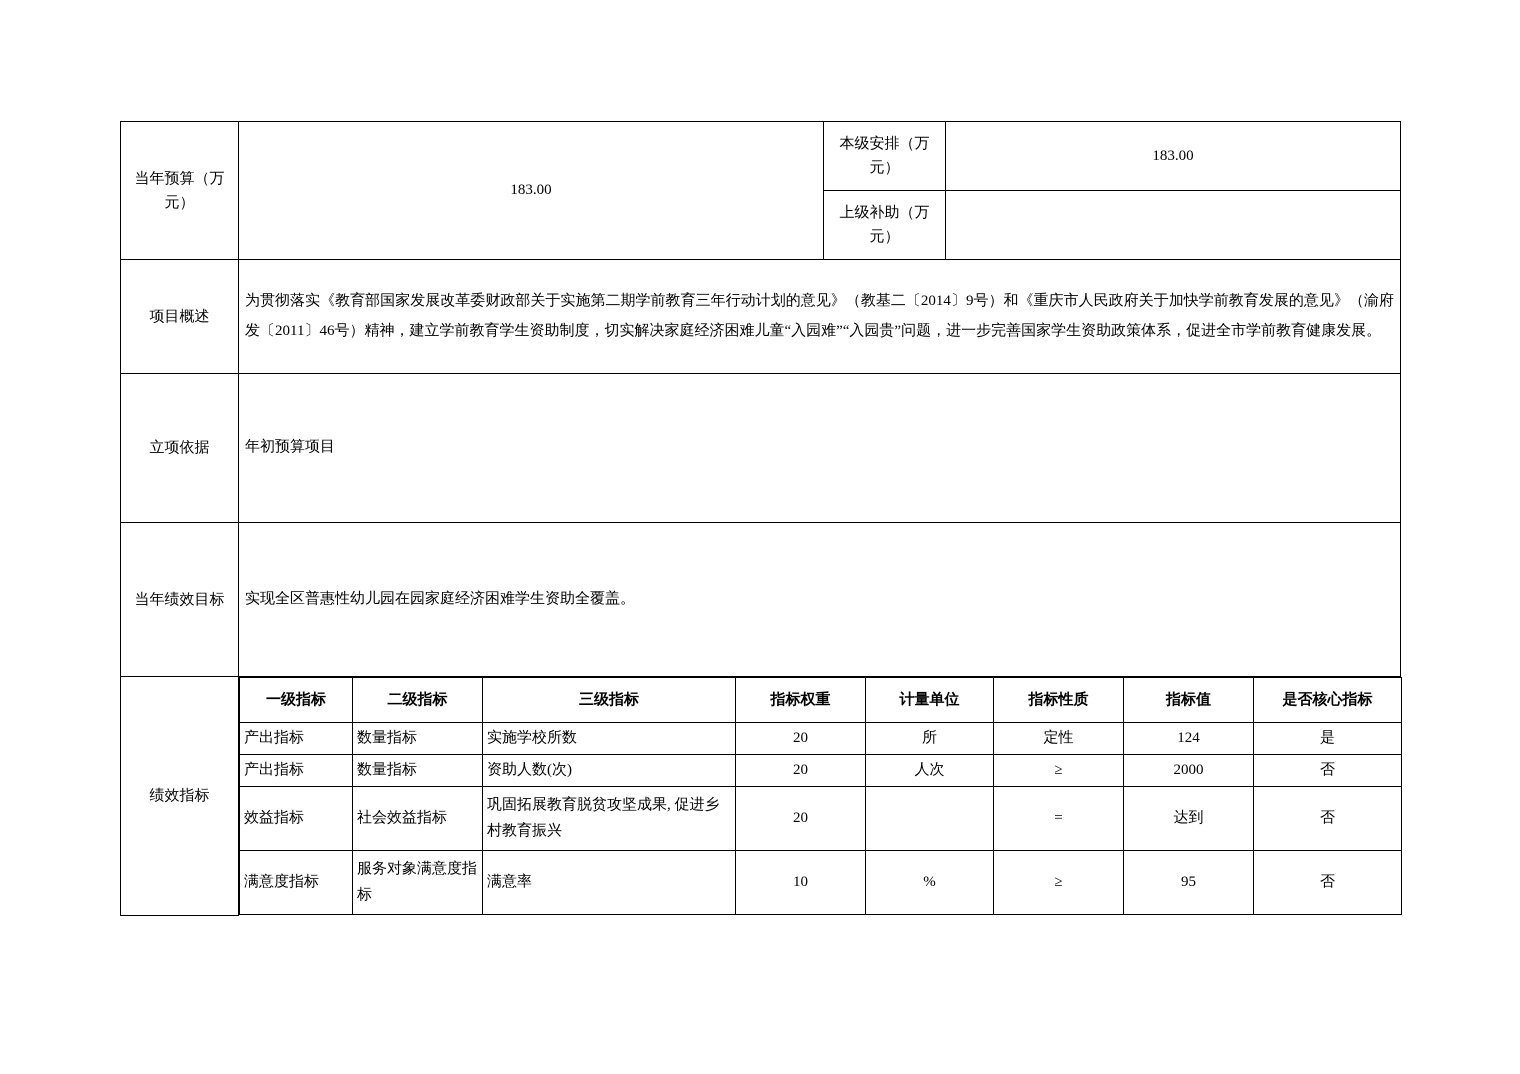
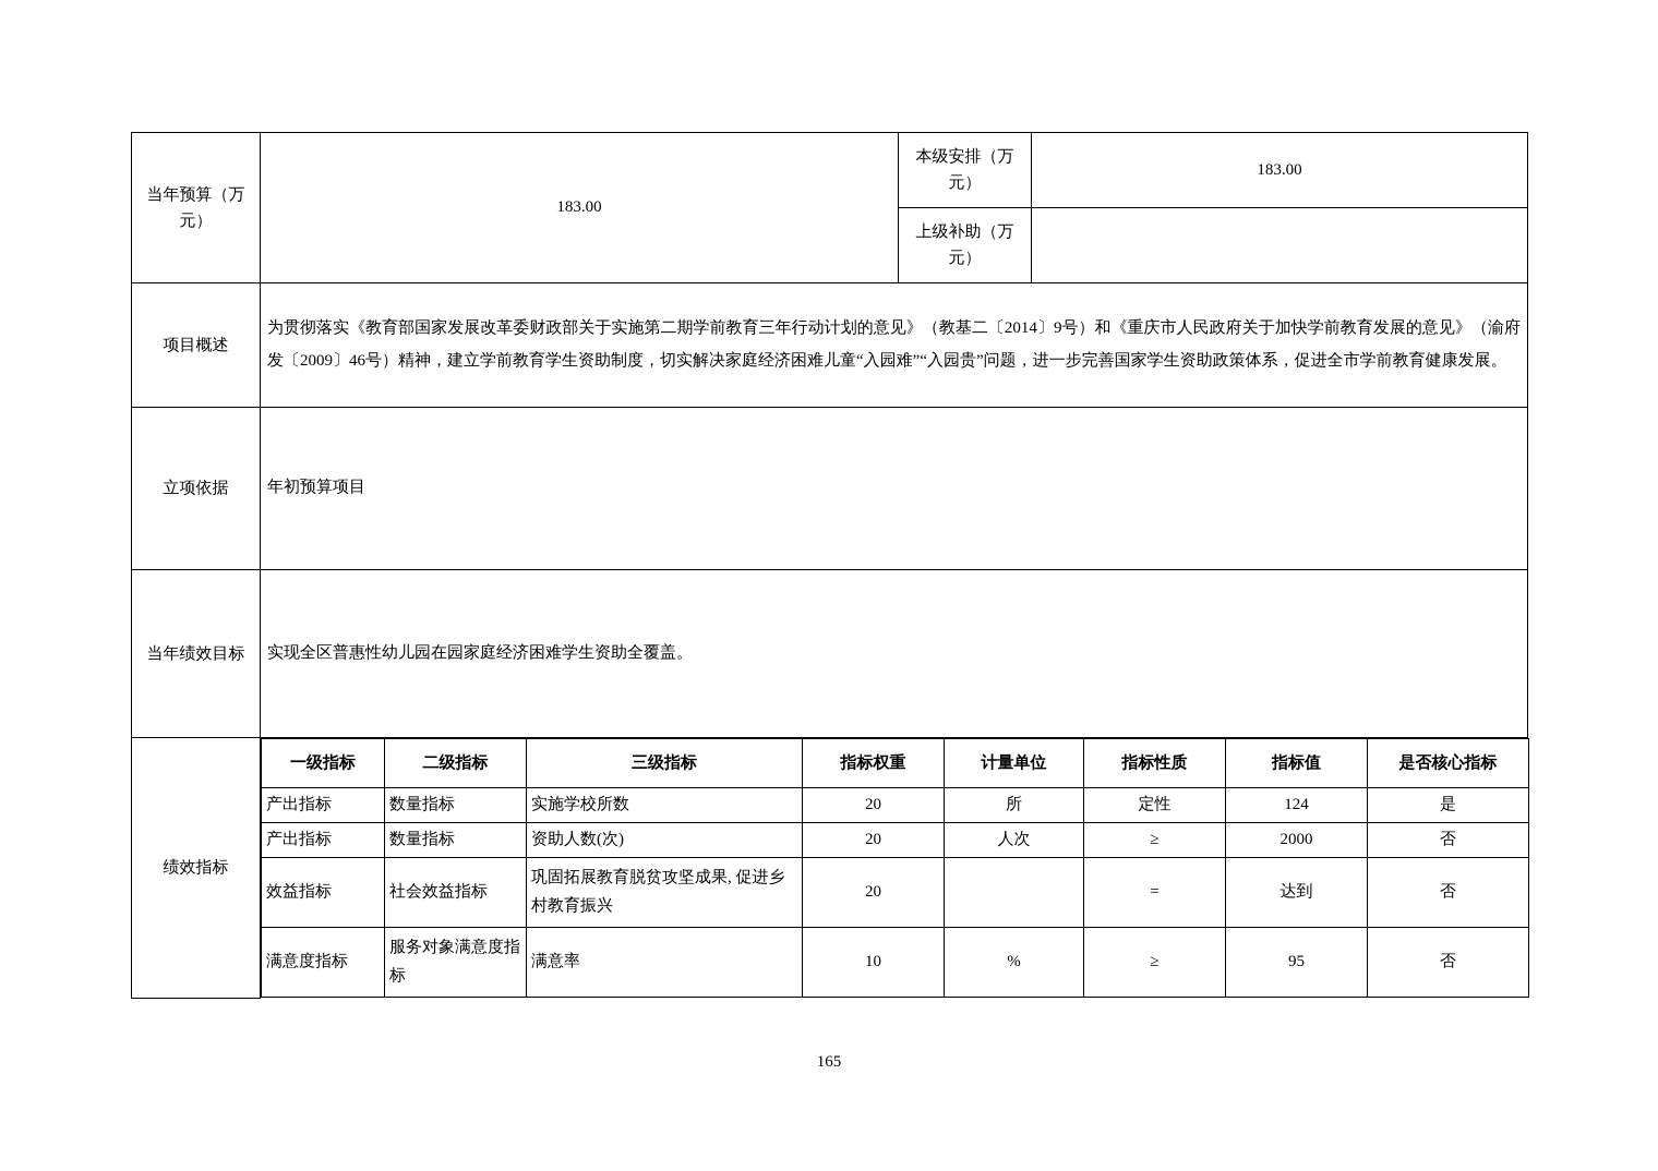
  当年预算（万元）	183.00	本级安排（万元）	183.00
  上级补助（万元）
- 项目概述	为贯彻落实《教育部国家发展改革委财政部关于实施第二期学前教育三年行动计划的意见》（教基二〔2014〕9号）和《重庆市人民政府关于加快学前教育发展的意见》（渝府发〔2011〕46号）精神，建立学前教育学生资助制度，切实解决家庭经济困难儿童“入园难”“入园贵”问题，进一步完善国家学生资助政策体系，促进全市学前教育健康发展。
+ 项目概述	为贯彻落实《教育部国家发展改革委财政部关于实施第二期学前教育三年行动计划的意见》（教基二〔2014〕9号）和《重庆市人民政府关于加快学前教育发展的意见》（渝府发〔2009〕46号）精神，建立学前教育学生资助制度，切实解决家庭经济困难儿童“入园难”“入园贵”问题，进一步完善国家学生资助政策体系，促进全市学前教育健康发展。
  立项依据	年初预算项目
  当年绩效目标	实现全区普惠性幼儿园在园家庭经济困难学生资助全覆盖。
  绩效指标
  一级指标	二级指标	三级指标	指标权重	计量单位	指标性质	指标值	是否核心指标
  产出指标	数量指标	实施学校所数	20	所	定性	124	是
  产出指标	数量指标	资助人数(次)	20	人次	≥	2000	否
  效益指标	社会效益指标	巩固拓展教育脱贫攻坚成果, 促进乡村教育振兴	20		=	达到	否
  满意度指标	服务对象满意度指标	满意率	10	%	≥	95	否
+ 165
